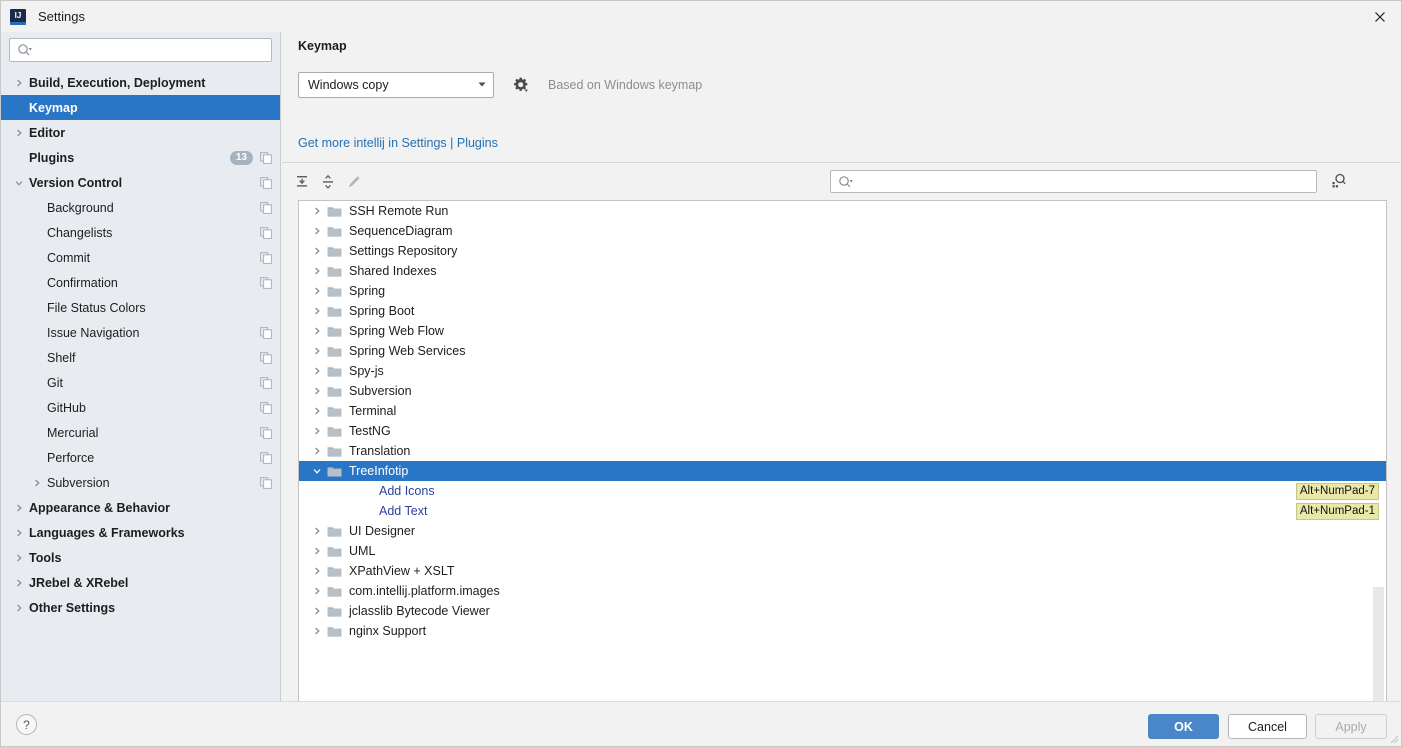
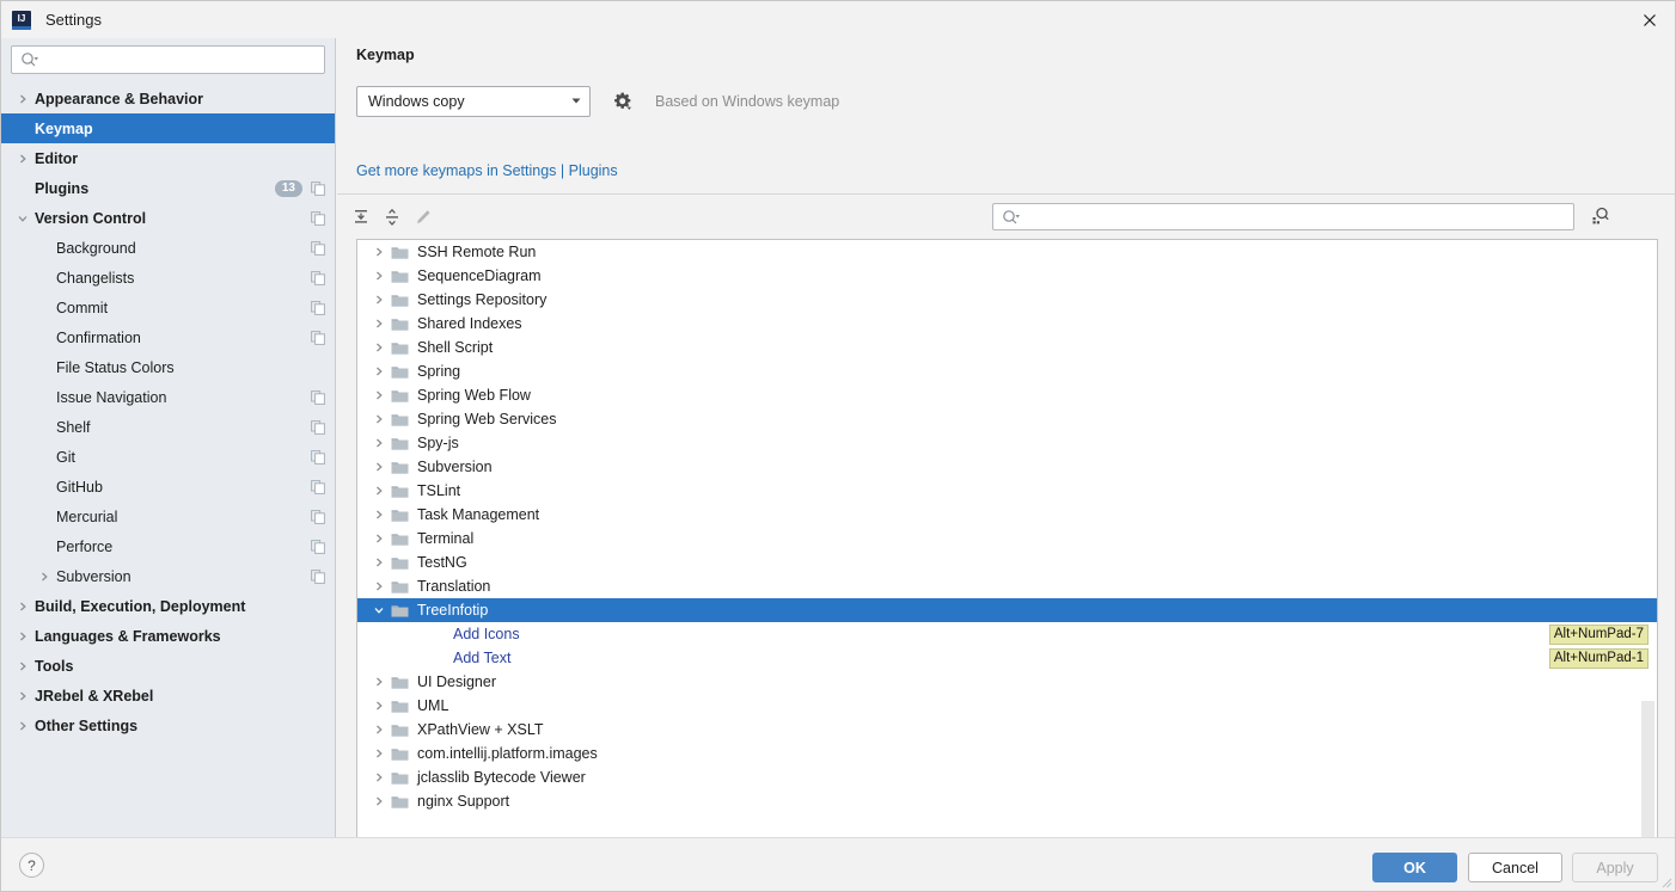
  IJ
  Settings
- Build, Execution, Deployment
+ Appearance & Behavior
  Keymap
  Editor
  Plugins
  13
  Version Control
  Background
  Changelists
  Commit
  Confirmation
  File Status Colors
  Issue Navigation
  Shelf
  Git
  GitHub
  Mercurial
  Perforce
  Subversion
- Appearance & Behavior
+ Build, Execution, Deployment
  Languages & Frameworks
  Tools
  JRebel & XRebel
  Other Settings
  Keymap
  Windows copy
  Based on Windows keymap
- Get more intellij in Settings | Plugins
+ Get more keymaps in Settings | Plugins
  SSH Remote Run
  SequenceDiagram
  Settings Repository
  Shared Indexes
+ Shell Script
  Spring
- Spring Boot
  Spring Web Flow
  Spring Web Services
  Spy-js
  Subversion
+ TSLint
+ Task Management
  Terminal
  TestNG
  Translation
  TreeInfotip
  Add Icons
  Alt+NumPad-7
  Add Text
  Alt+NumPad-1
  UI Designer
  UML
  XPathView + XSLT
  com.intellij.platform.images
  jclasslib Bytecode Viewer
  nginx Support
  ?
  OK
  Cancel
  Apply
